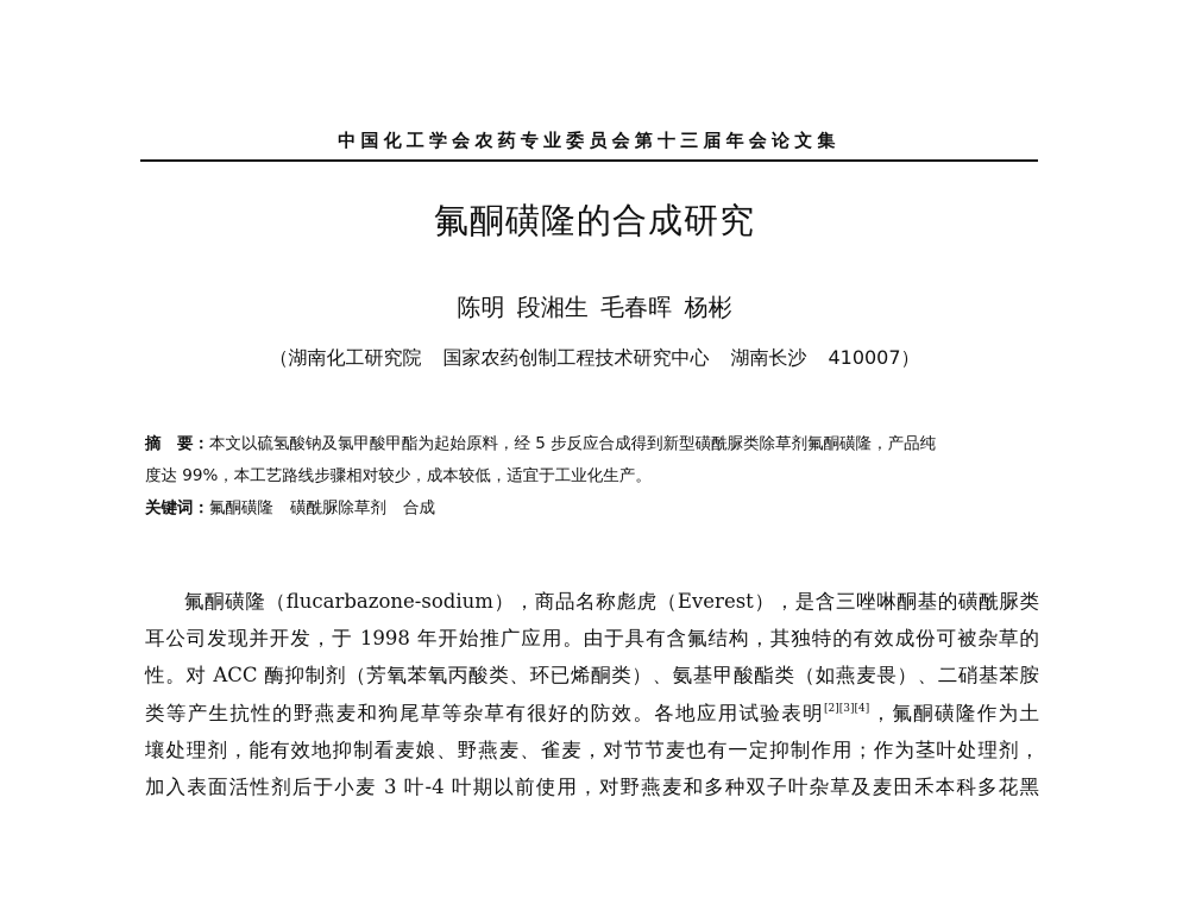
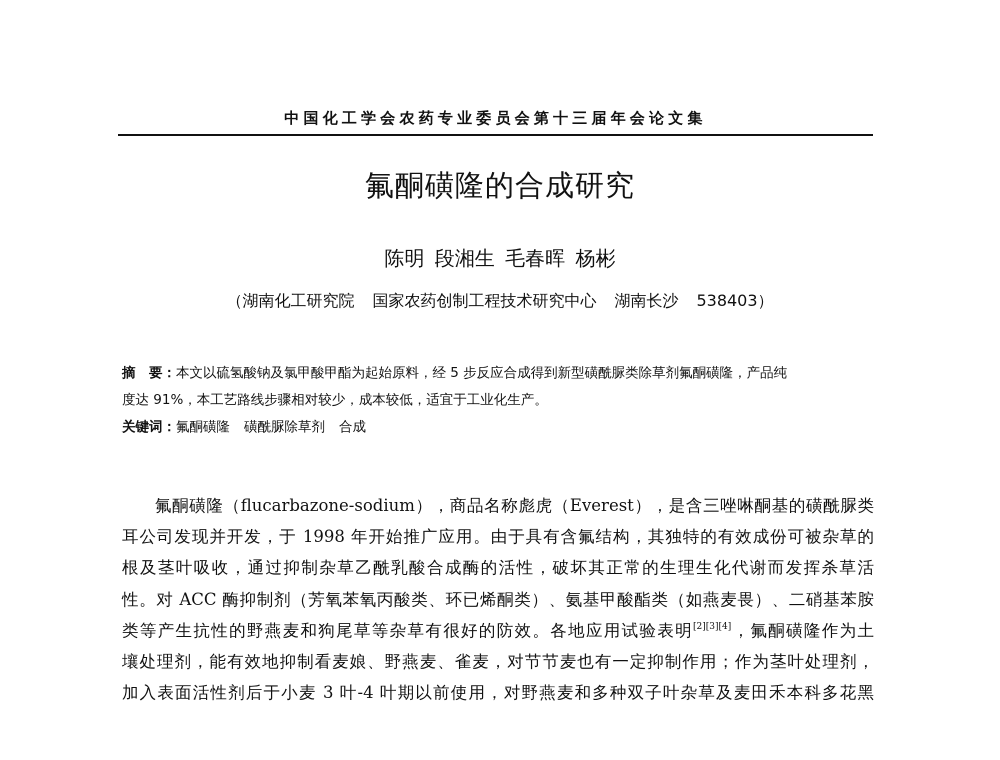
  中国化工学会农药专业委员会第十三届年会论文集
  氟酮磺隆的合成研究
  陈明 段湘生 毛春晖 杨彬
- （湖南化工研究院 国家农药创制工程技术研究中心 湖南长沙 410007）
+ （湖南化工研究院 国家农药创制工程技术研究中心 湖南长沙 538403）
  摘 要：本文以硫氢酸钠及氯甲酸甲酯为起始原料，经 5 步反应合成得到新型磺酰脲类除草剂氟酮磺隆，产品纯
- 度达 99%，本工艺路线步骤相对较少，成本较低，适宜于工业化生产。
+ 度达 91%，本工艺路线步骤相对较少，成本较低，适宜于工业化生产。
  关键词：氟酮磺隆 磺酰脲除草剂 合成
  氟酮磺隆（flucarbazone-sodium），商品名称彪虎（Everest），是含三唑啉酮基的磺酰脲类
  耳公司发现并开发，于 1998 年开始推广应用。由于具有含氟结构，其独特的有效成份可被杂草的
+ 根及茎叶吸收，通过抑制杂草乙酰乳酸合成酶的活性，破坏其正常的生理生化代谢而发挥杀草活
  性。对 ACC 酶抑制剂（芳氧苯氧丙酸类、环已烯酮类）、氨基甲酸酯类（如燕麦畏）、二硝基苯胺
  类等产生抗性的野燕麦和狗尾草等杂草有很好的防效。各地应用试验表明[2][3][4]，氟酮磺隆作为土
  壤处理剂，能有效地抑制看麦娘、野燕麦、雀麦，对节节麦也有一定抑制作用；作为茎叶处理剂，
  加入表面活性剂后于小麦 3 叶-4 叶期以前使用，对野燕麦和多种双子叶杂草及麦田禾本科多花黑
